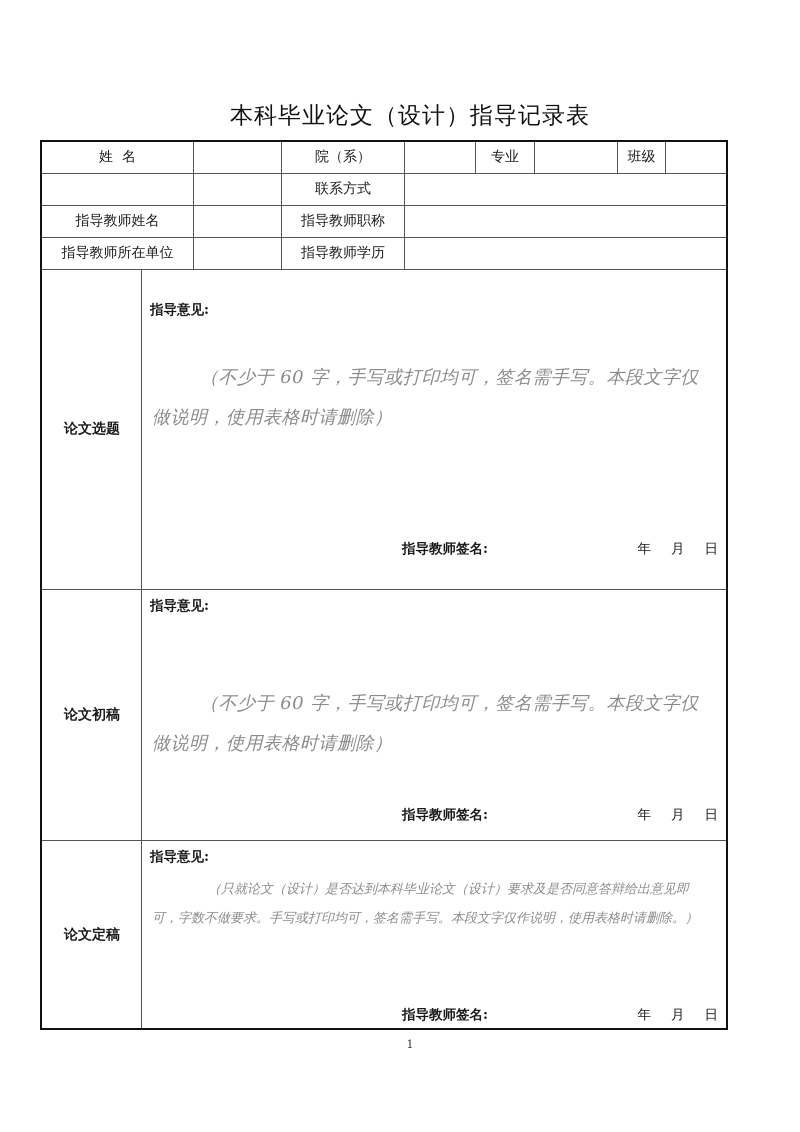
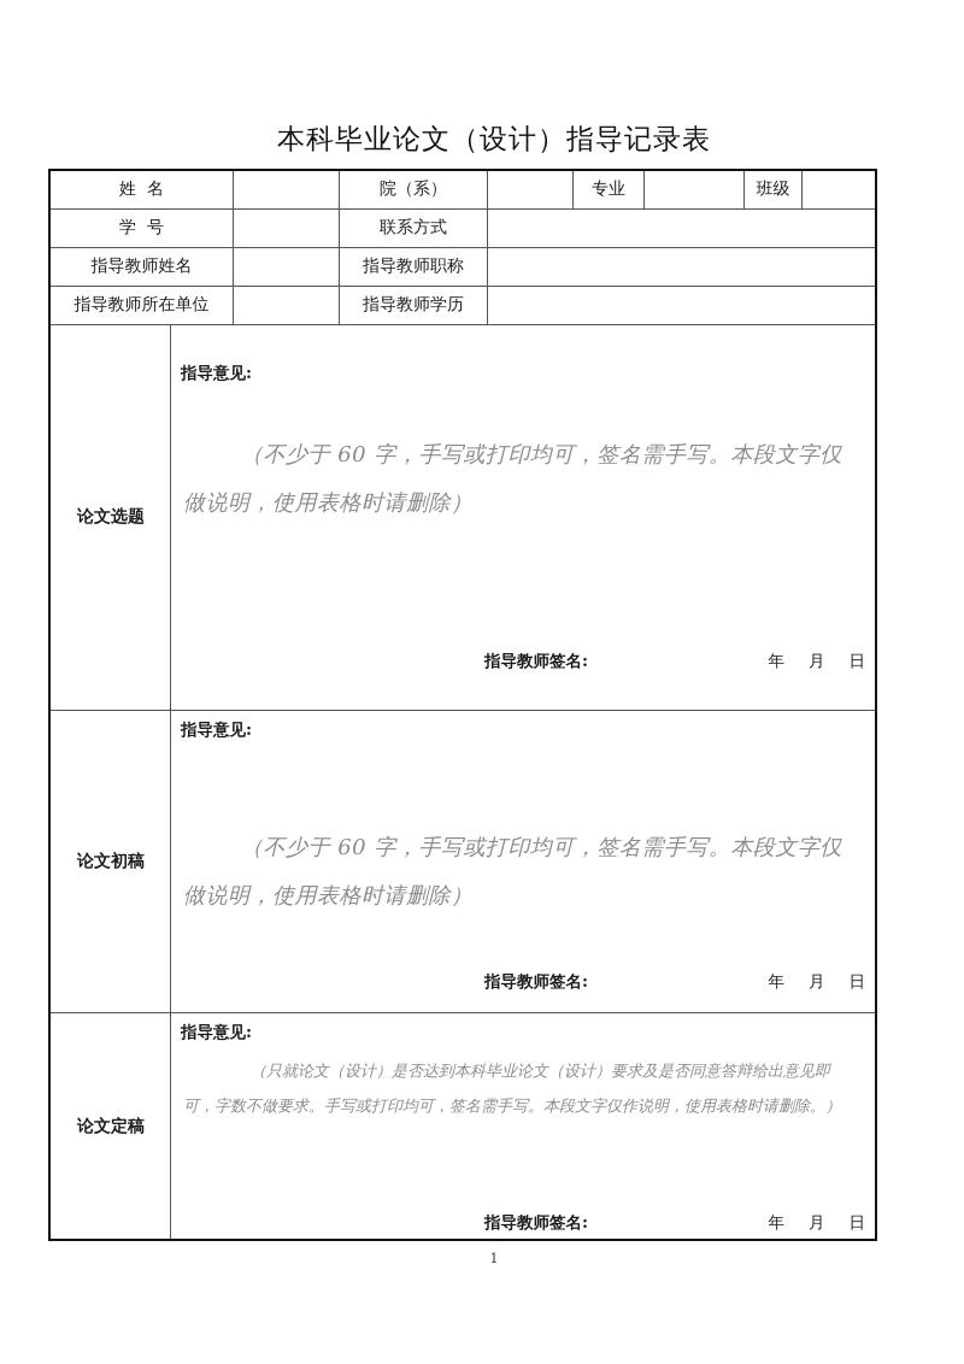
  本科毕业论文（设计）指导记录表
  姓 名
  院（系）
  专业
  班级
+ 学 号
  联系方式
  指导教师姓名
  指导教师职称
  指导教师所在单位
  指导教师学历
  论文选题
  指导意见:
  （不少于 60 字，手写或打印均可，签名需手写。本段文字仅做说明，使用表格时请删除）
  指导教师签名:
  年
  月
  日
  论文初稿
  指导意见:
  （不少于 60 字，手写或打印均可，签名需手写。本段文字仅做说明，使用表格时请删除）
  指导教师签名:
  年
  月
  日
  论文定稿
  指导意见:
  （只就论文（设计）是否达到本科毕业论文（设计）要求及是否同意答辩给出意见即可，字数不做要求。手写或打印均可，签名需手写。本段文字仅作说明，使用表格时请删除。）
  指导教师签名:
  年
  月
  日
  1
